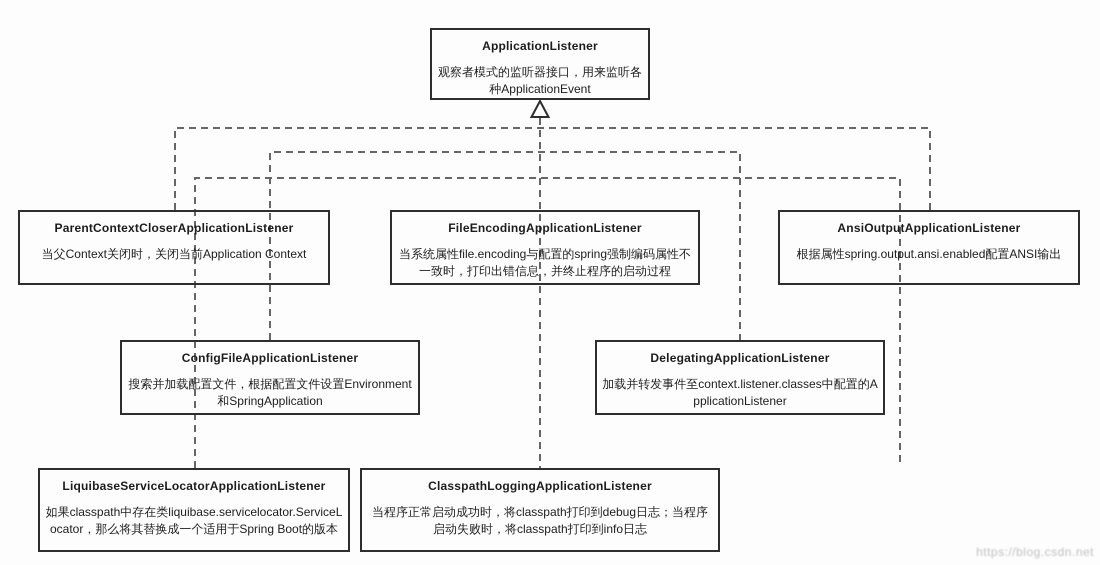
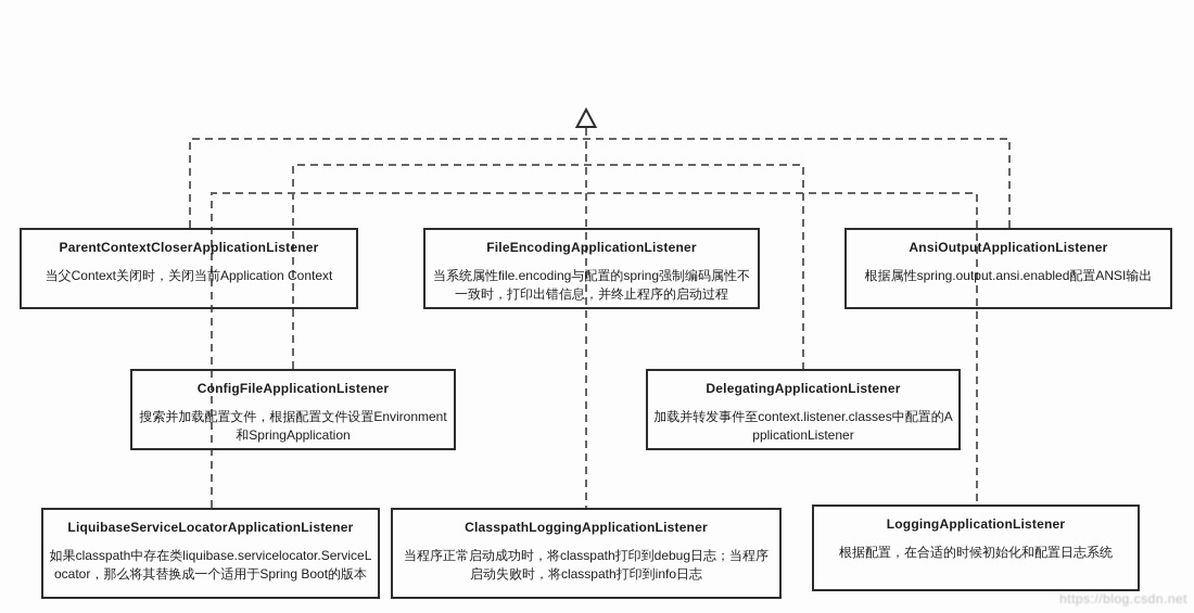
- ApplicationListener
- 观察者模式的监听器接口，用来监听各种ApplicationEvent
  ParentContextCloserApplicationListener
  当父Context关闭时，关闭当前Application Context
  FileEncodingApplicationListener
  当系统属性file.encoding与配置的spring强制编码属性不一致时，打印出错信息，并终止程序的启动过程
  AnsiOutputApplicationListener
  根据属性spring.output.ansi.enabled配置ANSI输出
  ConfigFileApplicationListener
  搜索并加载配置文件，根据配置文件设置Environment和SpringApplication
  DelegatingApplicationListener
  加载并转发事件至context.listener.classes中配置的ApplicationListener
  LiquibaseServiceLocatorApplicationListener
  如果classpath中存在类liquibase.servicelocator.ServiceLocator，那么将其替换成一个适用于Spring Boot的版本
  ClasspathLoggingApplicationListener
  当程序正常启动成功时，将classpath打印到debug日志；当程序启动失败时，将classpath打印到info日志
+ LoggingApplicationListener
+ 根据配置，在合适的时候初始化和配置日志系统
  https://blog.csdn.net
